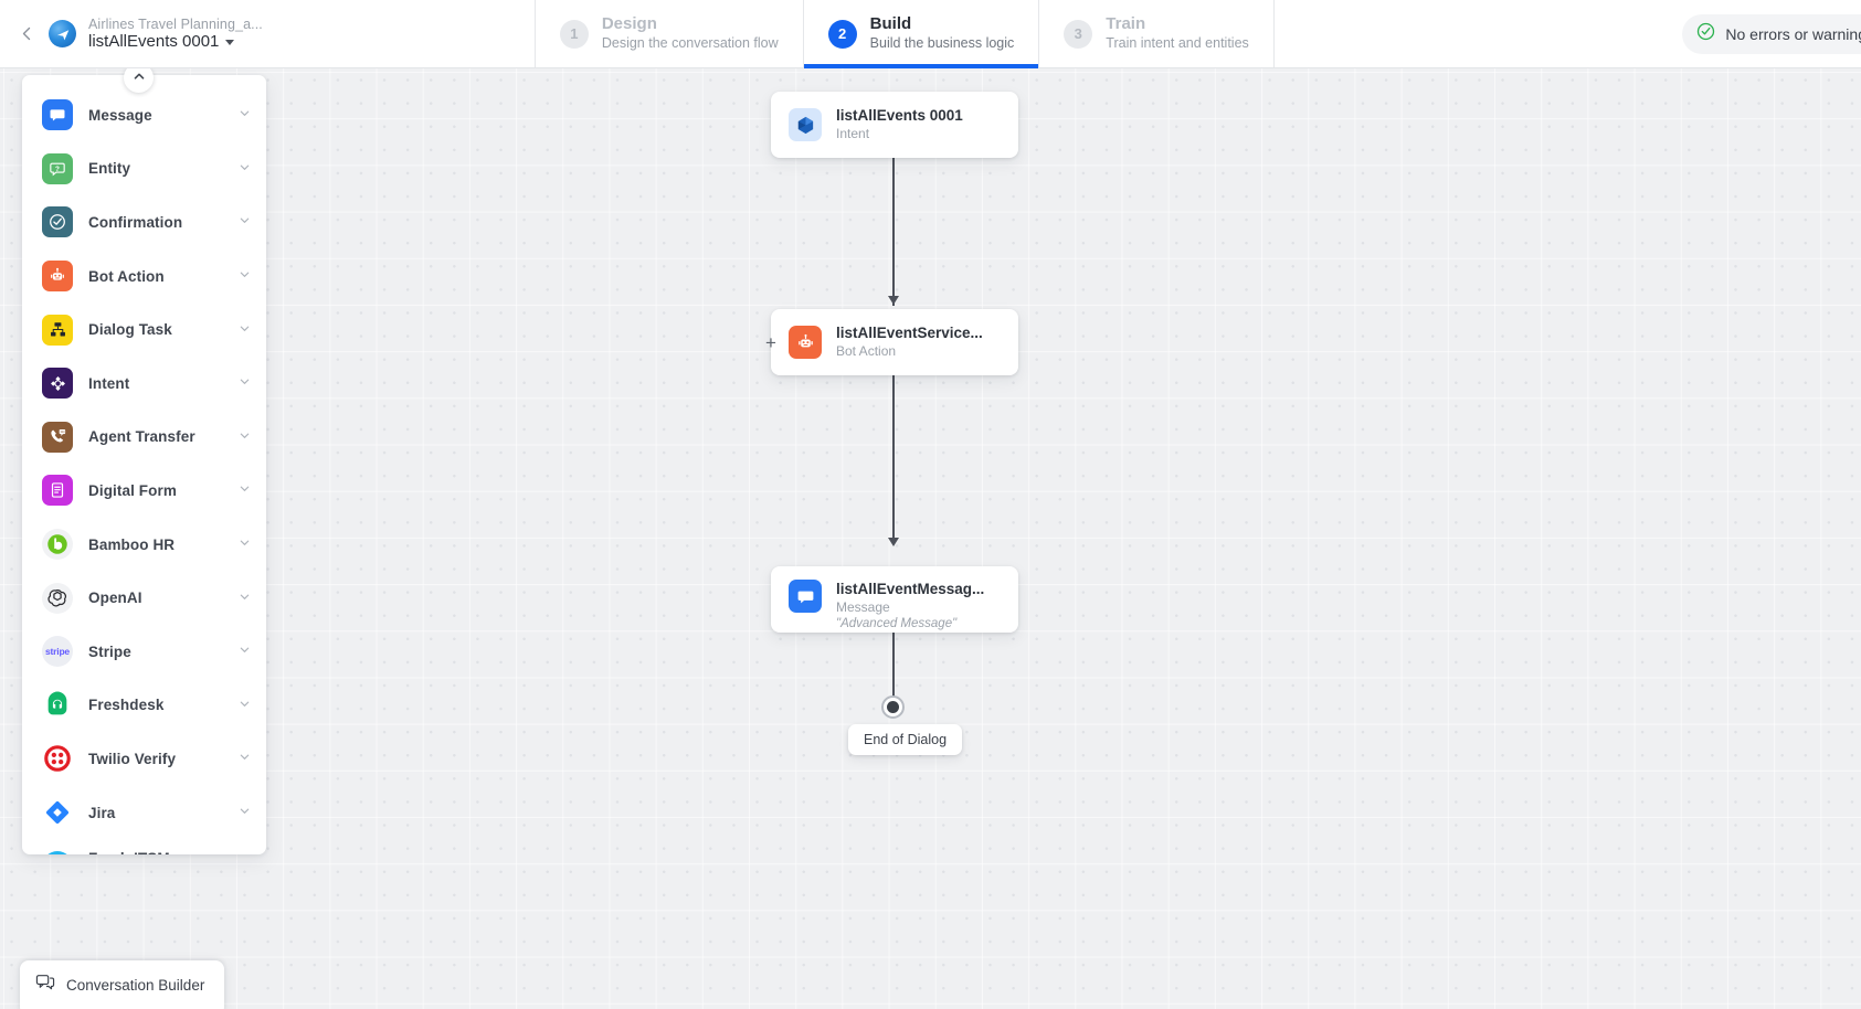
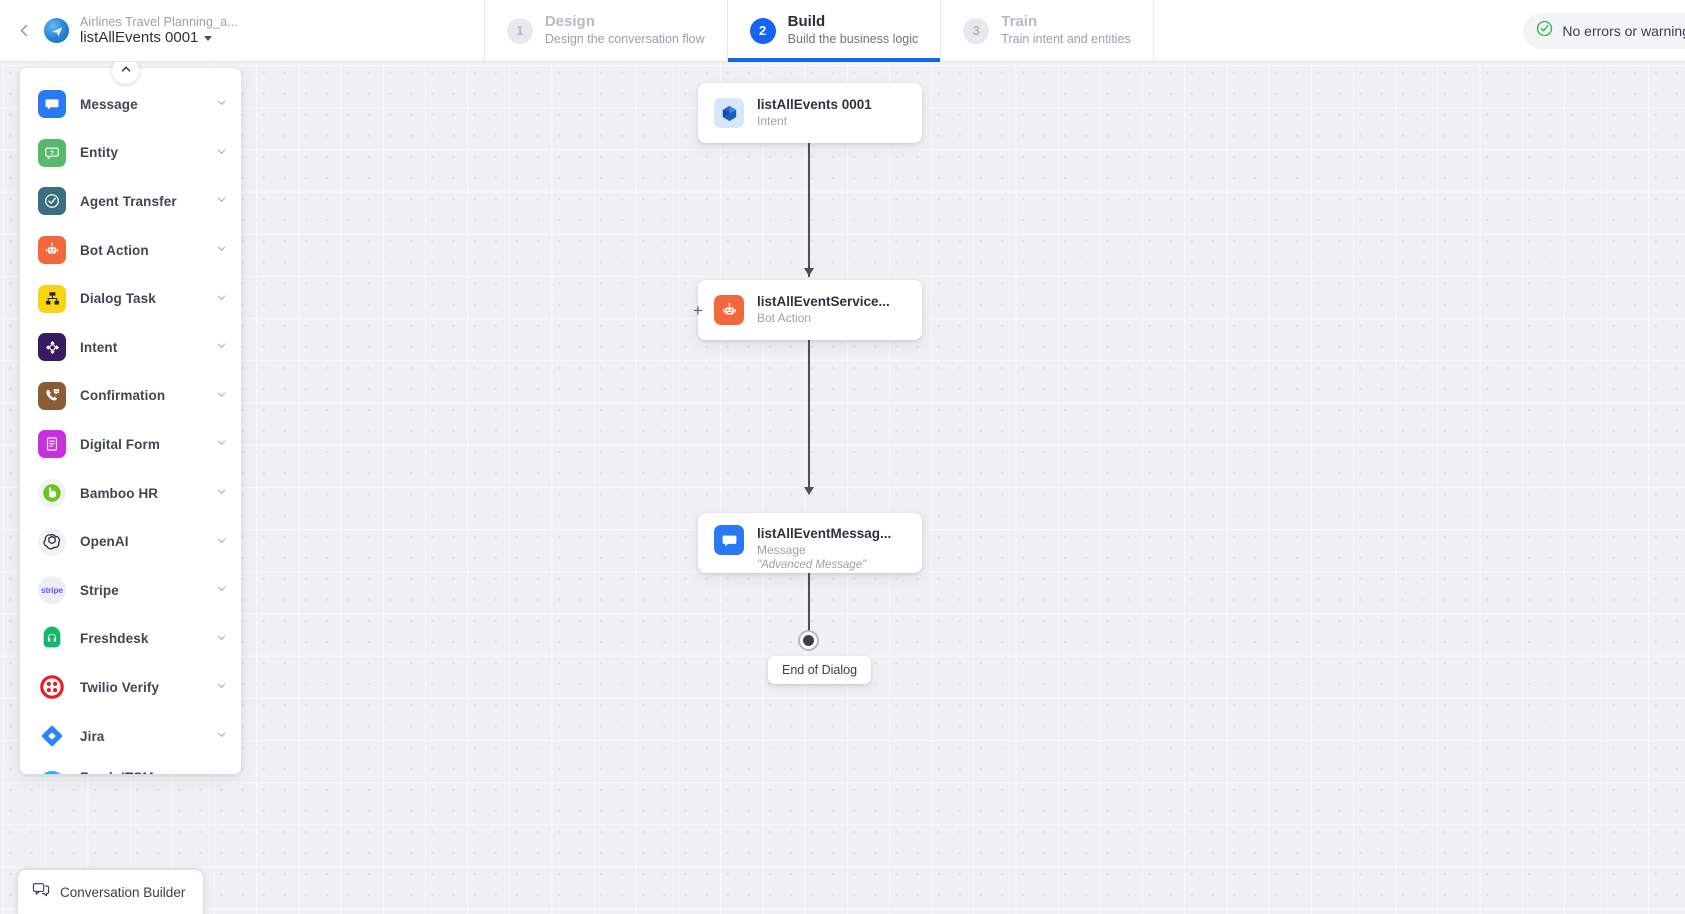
  Airlines Travel Planning_a...
  listAllEvents 0001
  1
  Design
  Design the conversation flow
  2
  Build
  Build the business logic
  3
  Train
  Train intent and entities
  No errors or warnin
  listAllEvents 0001
  Intent
  +
  listAllEventService...
  Bot Action
  listAllEventMessag...
  Message
  "Advanced Message"
  End of Dialog
  Conversation Builder
  Message
  Entity
- Confirmation
+ Agent Transfer
  Bot Action
  Dialog Task
  Intent
- Agent Transfer
+ Confirmation
  Digital Form
  Bamboo HR
  OpenAI
  stripe
  Stripe
  Freshdesk
  Twilio Verify
  Jira
